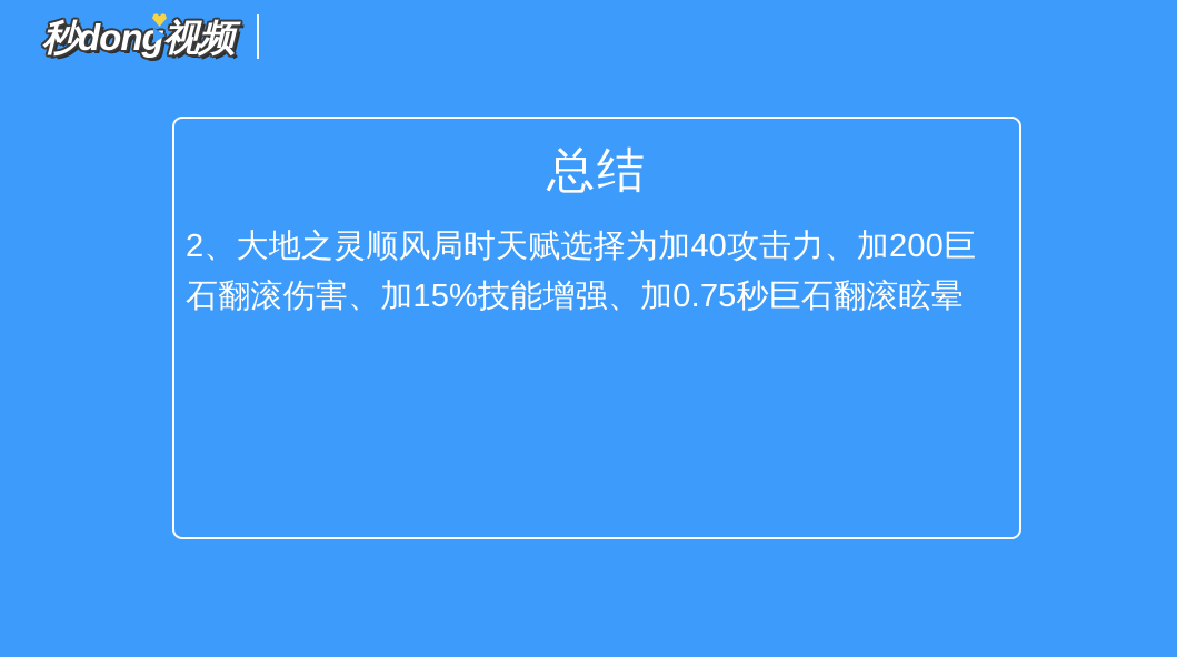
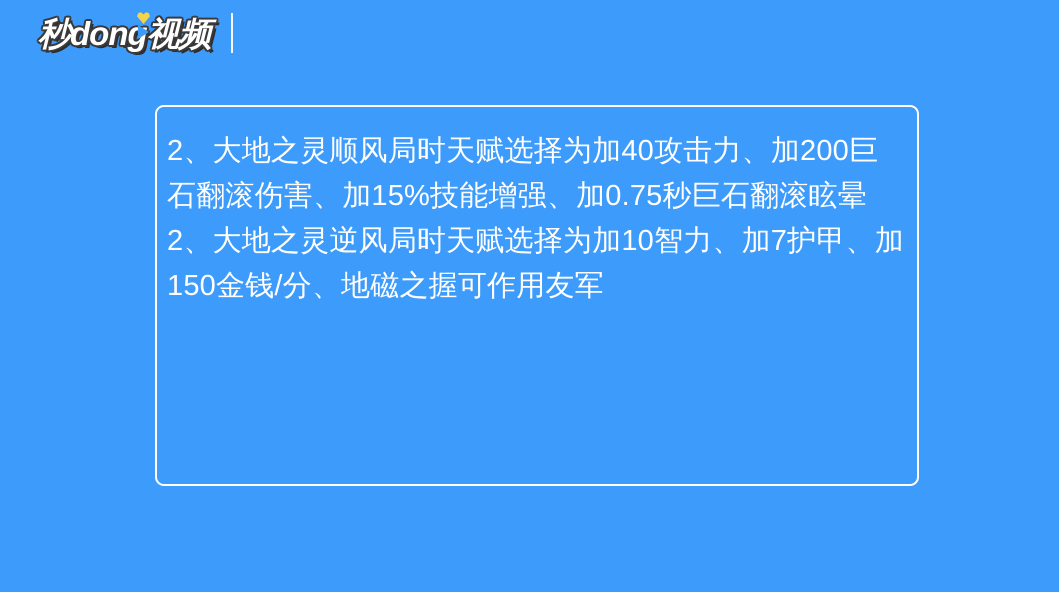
  秒dong视频
- 总结
  2、大地之灵顺风局时天赋选择为加40攻击力、加200巨石翻滚伤害、加15%技能增强、加0.75秒巨石翻滚眩晕
+ 2、大地之灵逆风局时天赋选择为加10智力、加7护甲、加150金钱/分、地磁之握可作用友军
